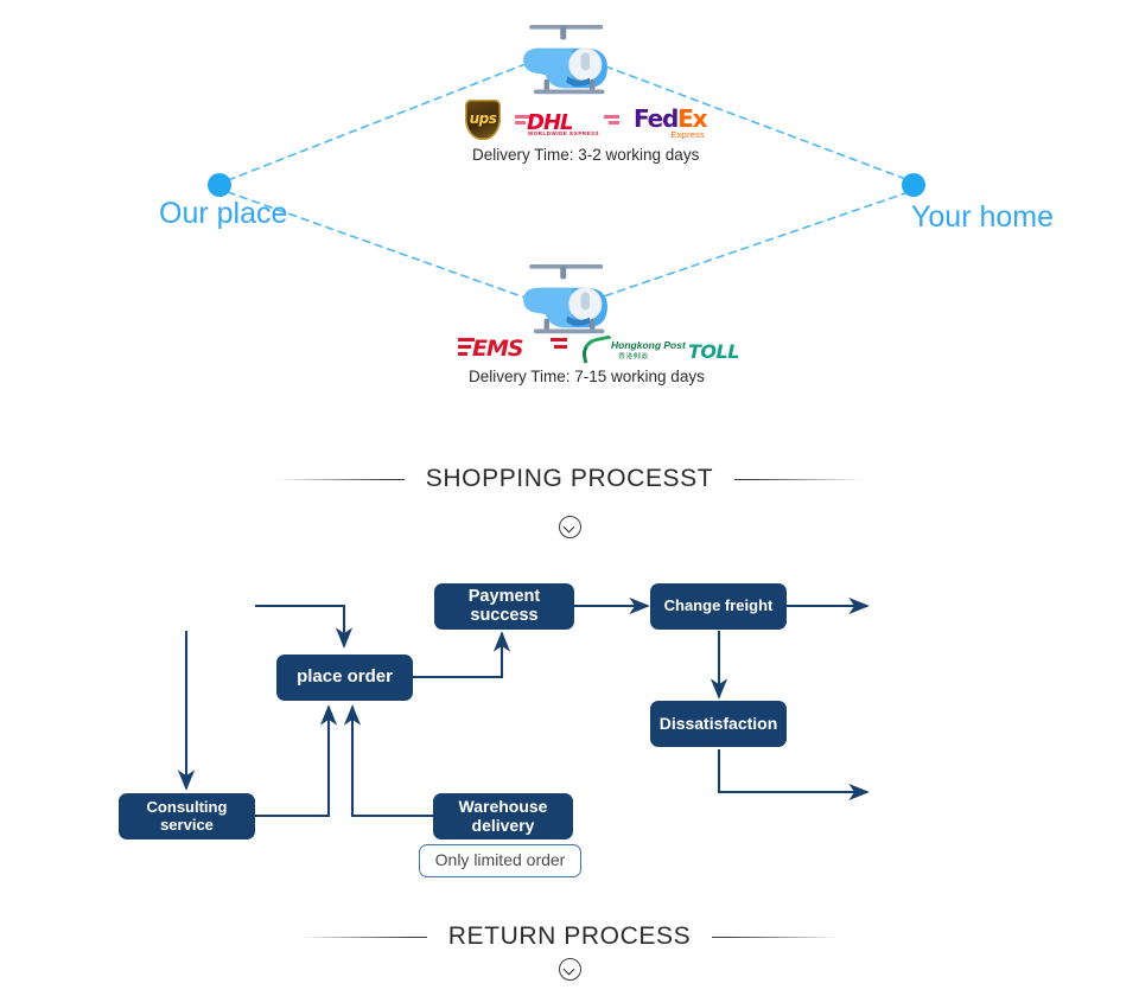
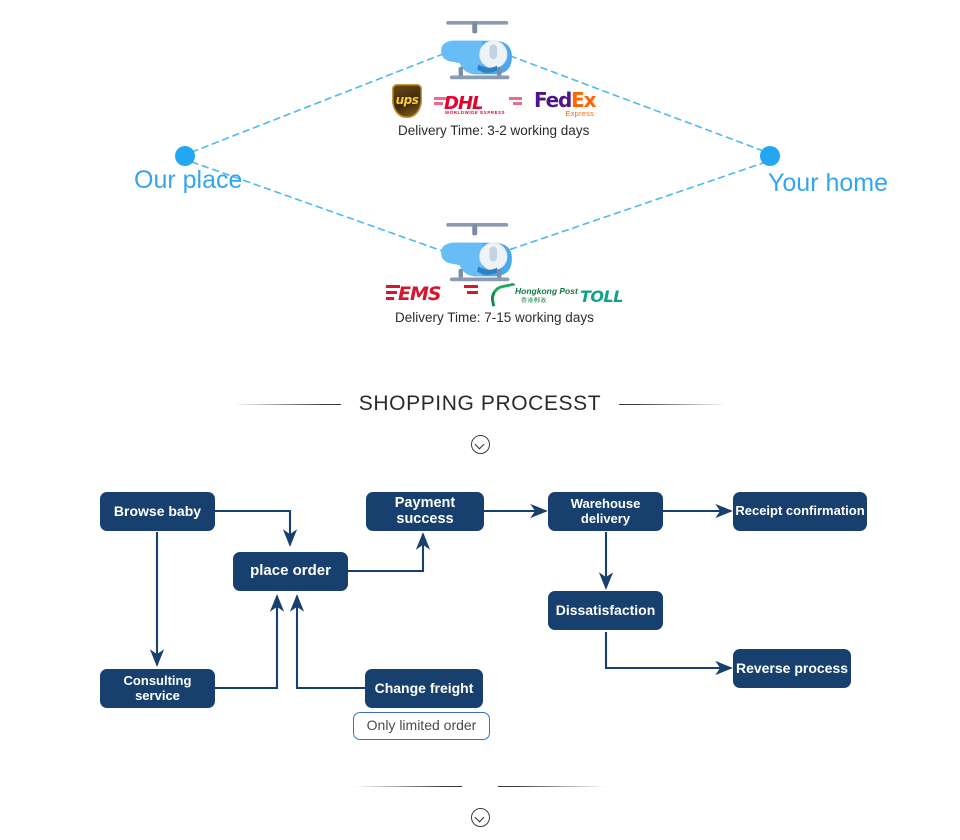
  Our place
  Your home
  ups
  DHL
  FedEx
  Express
  Delivery Time: 3-2 working days
  EMS
  Hongkong Post
  TOLL
  Delivery Time: 7-15 working days
  SHOPPING PROCESST
+ Browse baby
  place order
  Payment success
- Change freight
+ Warehouse delivery
+ Receipt confirmation
  Dissatisfaction
+ Reverse process
  Consulting service
- Warehouse delivery
+ Change freight
  Only limited order
- RETURN PROCESS
